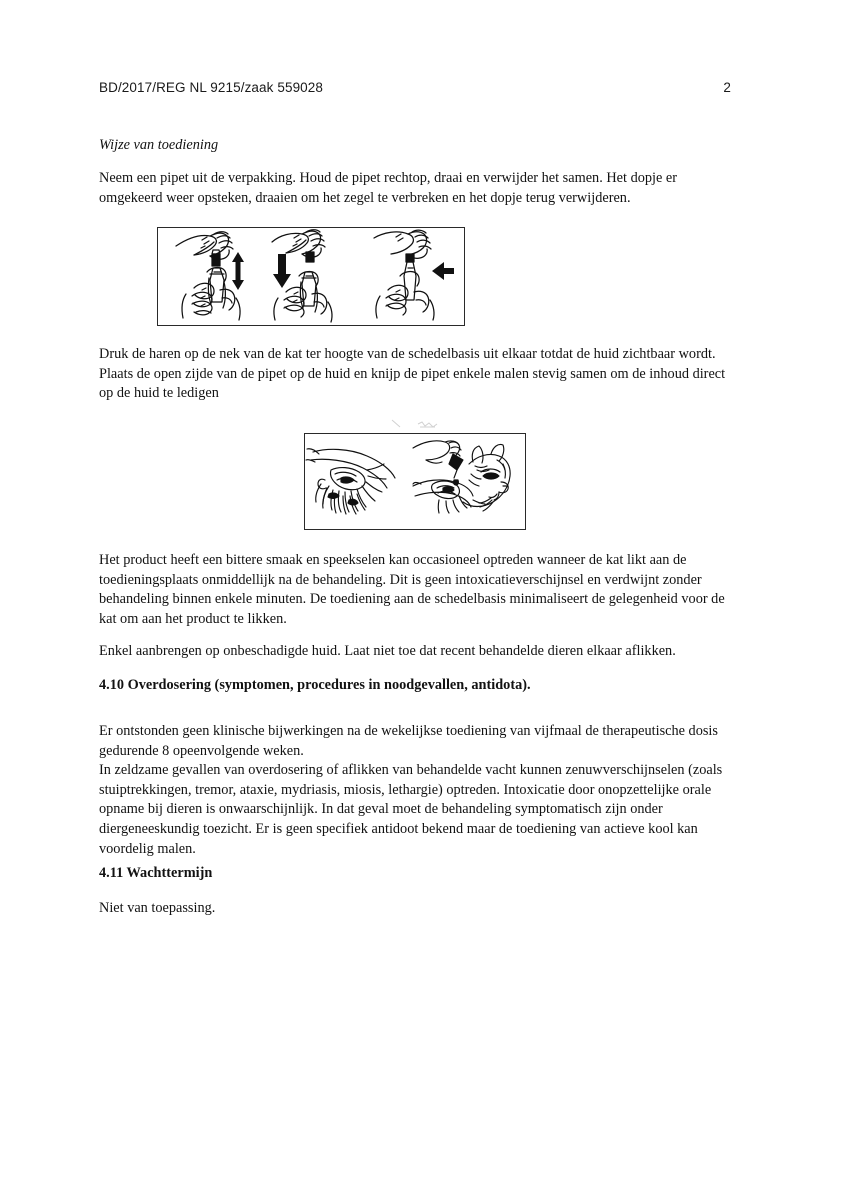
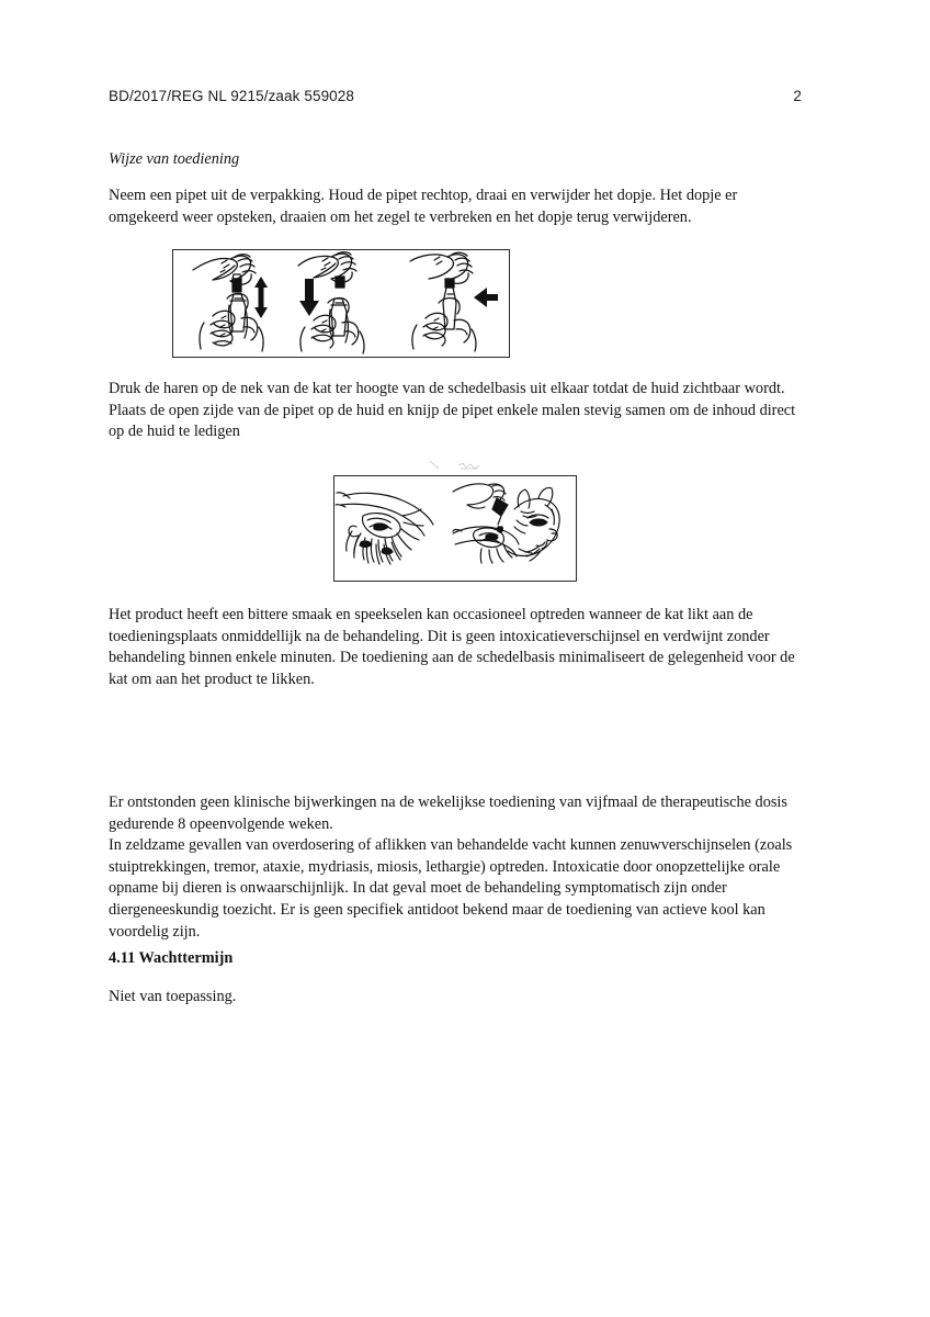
  BD/2017/REG NL 9215/zaak 559028
  2
  Wijze van toediening
- Neem een pipet uit de verpakking. Houd de pipet rechtop, draai en verwijder het samen. Het dopje er omgekeerd weer opsteken, draaien om het zegel te verbreken en het dopje terug verwijderen.
+ Neem een pipet uit de verpakking. Houd de pipet rechtop, draai en verwijder het dopje. Het dopje er omgekeerd weer opsteken, draaien om het zegel te verbreken en het dopje terug verwijderen.
  Druk de haren op de nek van de kat ter hoogte van de schedelbasis uit elkaar totdat de huid zichtbaar wordt. Plaats de open zijde van de pipet op de huid en knijp de pipet enkele malen stevig samen om de inhoud direct op de huid te ledigen
  Het product heeft een bittere smaak en speekselen kan occasioneel optreden wanneer de kat likt aan de toedieningsplaats onmiddellijk na de behandeling. Dit is geen intoxicatieverschijnsel en verdwijnt zonder behandeling binnen enkele minuten. De toediening aan de schedelbasis minimaliseert de gelegenheid voor de kat om aan het product te likken.
- Enkel aanbrengen op onbeschadigde huid. Laat niet toe dat recent behandelde dieren elkaar aflikken.
- 4.10 Overdosering (symptomen, procedures in noodgevallen, antidota).
  Er ontstonden geen klinische bijwerkingen na de wekelijkse toediening van vijfmaal de therapeutische dosis gedurende 8 opeenvolgende weken.
- In zeldzame gevallen van overdosering of aflikken van behandelde vacht kunnen zenuwverschijnselen (zoals stuiptrekkingen, tremor, ataxie, mydriasis, miosis, lethargie) optreden. Intoxicatie door onopzettelijke orale opname bij dieren is onwaarschijnlijk. In dat geval moet de behandeling symptomatisch zijn onder diergeneeskundig toezicht. Er is geen specifiek antidoot bekend maar de toediening van actieve kool kan voordelig malen.
+ In zeldzame gevallen van overdosering of aflikken van behandelde vacht kunnen zenuwverschijnselen (zoals stuiptrekkingen, tremor, ataxie, mydriasis, miosis, lethargie) optreden. Intoxicatie door onopzettelijke orale opname bij dieren is onwaarschijnlijk. In dat geval moet de behandeling symptomatisch zijn onder diergeneeskundig toezicht. Er is geen specifiek antidoot bekend maar de toediening van actieve kool kan voordelig zijn.
  4.11 Wachttermijn
  Niet van toepassing.
